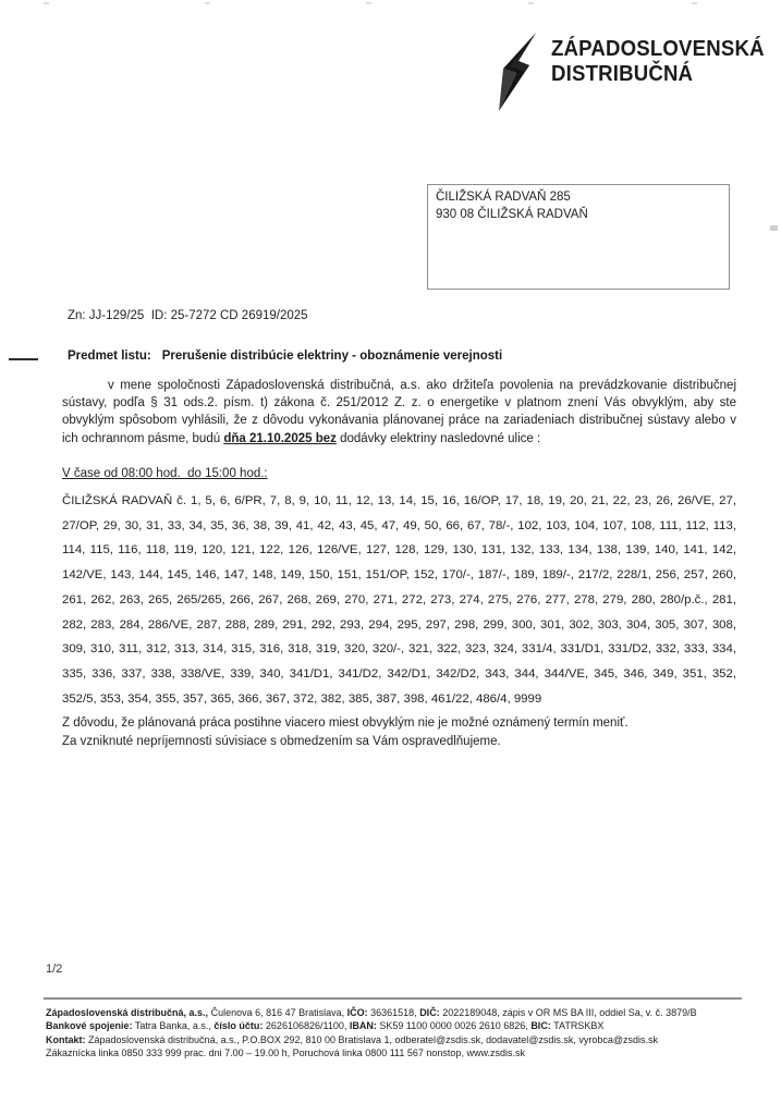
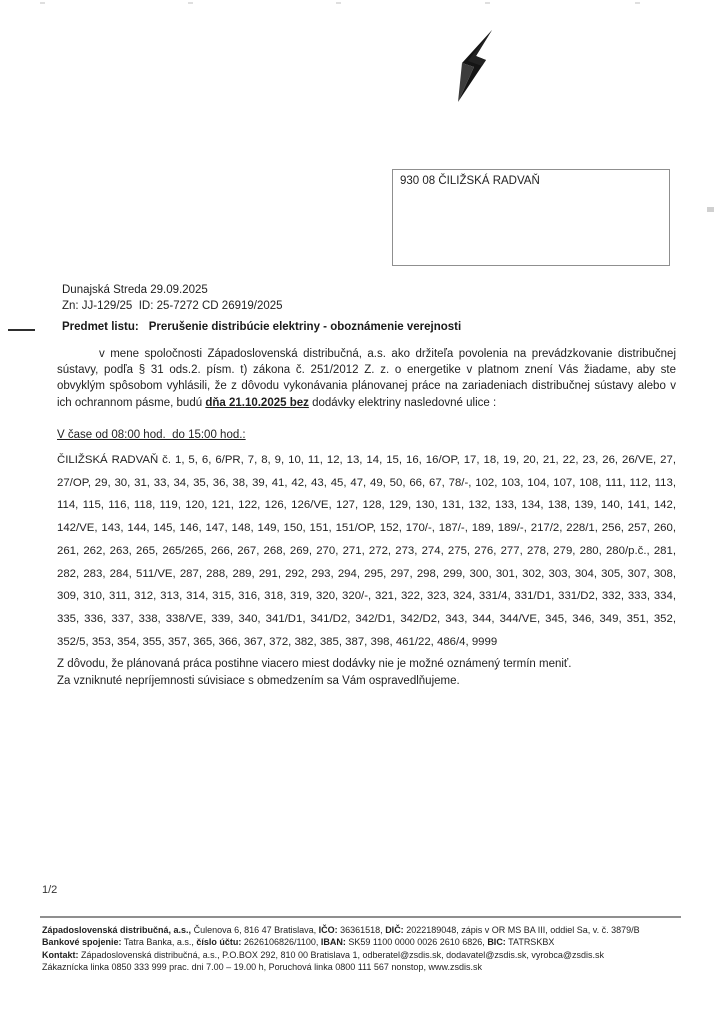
- ZÁPADOSLOVENSKÁ
- DISTRIBUČNÁ
- ČILIŽSKÁ RADVAŇ 285
  930 08 ČILIŽSKÁ RADVAŇ
+ Dunajská Streda 29.09.2025
  Zn: JJ-129/25 ID: 25-7272 CD 26919/2025
  Predmet listu: Prerušenie distribúcie elektriny - oboznámenie verejnosti
- v mene spoločnosti Západoslovenská distribučná, a.s. ako držiteľa povolenia na prevádzkovanie distribučnej sústavy, podľa § 31 ods.2. písm. t) zákona č. 251/2012 Z. z. o energetike v platnom znení Vás obvyklým, aby ste obvyklým spôsobom vyhlásili, že z dôvodu vykonávania plánovanej práce na zariadeniach distribučnej sústavy alebo v ich ochrannom pásme, budú dňa 21.10.2025 bez dodávky elektriny nasledovné ulice :
+ v mene spoločnosti Západoslovenská distribučná, a.s. ako držiteľa povolenia na prevádzkovanie distribučnej sústavy, podľa § 31 ods.2. písm. t) zákona č. 251/2012 Z. z. o energetike v platnom znení Vás žiadame, aby ste obvyklým spôsobom vyhlásili, že z dôvodu vykonávania plánovanej práce na zariadeniach distribučnej sústavy alebo v ich ochrannom pásme, budú dňa 21.10.2025 bez dodávky elektriny nasledovné ulice :
  V čase od 08:00 hod. do 15:00 hod.:
- ČILIŽSKÁ RADVAŇ č. 1, 5, 6, 6/PR, 7, 8, 9, 10, 11, 12, 13, 14, 15, 16, 16/OP, 17, 18, 19, 20, 21, 22, 23, 26, 26/VE, 27, 27/OP, 29, 30, 31, 33, 34, 35, 36, 38, 39, 41, 42, 43, 45, 47, 49, 50, 66, 67, 78/-, 102, 103, 104, 107, 108, 111, 112, 113, 114, 115, 116, 118, 119, 120, 121, 122, 126, 126/VE, 127, 128, 129, 130, 131, 132, 133, 134, 138, 139, 140, 141, 142, 142/VE, 143, 144, 145, 146, 147, 148, 149, 150, 151, 151/OP, 152, 170/-, 187/-, 189, 189/-, 217/2, 228/1, 256, 257, 260, 261, 262, 263, 265, 265/265, 266, 267, 268, 269, 270, 271, 272, 273, 274, 275, 276, 277, 278, 279, 280, 280/p.č., 281, 282, 283, 284, 286/VE, 287, 288, 289, 291, 292, 293, 294, 295, 297, 298, 299, 300, 301, 302, 303, 304, 305, 307, 308, 309, 310, 311, 312, 313, 314, 315, 316, 318, 319, 320, 320/-, 321, 322, 323, 324, 331/4, 331/D1, 331/D2, 332, 333, 334, 335, 336, 337, 338, 338/VE, 339, 340, 341/D1, 341/D2, 342/D1, 342/D2, 343, 344, 344/VE, 345, 346, 349, 351, 352, 352/5, 353, 354, 355, 357, 365, 366, 367, 372, 382, 385, 387, 398, 461/22, 486/4, 9999
+ ČILIŽSKÁ RADVAŇ č. 1, 5, 6, 6/PR, 7, 8, 9, 10, 11, 12, 13, 14, 15, 16, 16/OP, 17, 18, 19, 20, 21, 22, 23, 26, 26/VE, 27, 27/OP, 29, 30, 31, 33, 34, 35, 36, 38, 39, 41, 42, 43, 45, 47, 49, 50, 66, 67, 78/-, 102, 103, 104, 107, 108, 111, 112, 113, 114, 115, 116, 118, 119, 120, 121, 122, 126, 126/VE, 127, 128, 129, 130, 131, 132, 133, 134, 138, 139, 140, 141, 142, 142/VE, 143, 144, 145, 146, 147, 148, 149, 150, 151, 151/OP, 152, 170/-, 187/-, 189, 189/-, 217/2, 228/1, 256, 257, 260, 261, 262, 263, 265, 265/265, 266, 267, 268, 269, 270, 271, 272, 273, 274, 275, 276, 277, 278, 279, 280, 280/p.č., 281, 282, 283, 284, 511/VE, 287, 288, 289, 291, 292, 293, 294, 295, 297, 298, 299, 300, 301, 302, 303, 304, 305, 307, 308, 309, 310, 311, 312, 313, 314, 315, 316, 318, 319, 320, 320/-, 321, 322, 323, 324, 331/4, 331/D1, 331/D2, 332, 333, 334, 335, 336, 337, 338, 338/VE, 339, 340, 341/D1, 341/D2, 342/D1, 342/D2, 343, 344, 344/VE, 345, 346, 349, 351, 352, 352/5, 353, 354, 355, 357, 365, 366, 367, 372, 382, 385, 387, 398, 461/22, 486/4, 9999
- Z dôvodu, že plánovaná práca postihne viacero miest obvyklým nie je možné oznámený termín meniť.
+ Z dôvodu, že plánovaná práca postihne viacero miest dodávky nie je možné oznámený termín meniť.
  Za vzniknuté nepríjemnosti súvisiace s obmedzením sa Vám ospravedlňujeme.
  1/2
  Západoslovenská distribučná, a.s., Čulenova 6, 816 47 Bratislava, IČO: 36361518, DIČ: 2022189048, zápis v OR MS BA III, oddiel Sa, v. č. 3879/B
  Bankové spojenie: Tatra Banka, a.s., číslo účtu: 2626106826/1100, IBAN: SK59 1100 0000 0026 2610 6826, BIC: TATRSKBX
  Kontakt: Západoslovenská distribučná, a.s., P.O.BOX 292, 810 00 Bratislava 1, odberatel@zsdis.sk, dodavatel@zsdis.sk, vyrobca@zsdis.sk
  Zákaznícka linka 0850 333 999 prac. dni 7.00 – 19.00 h, Poruchová linka 0800 111 567 nonstop, www.zsdis.sk
